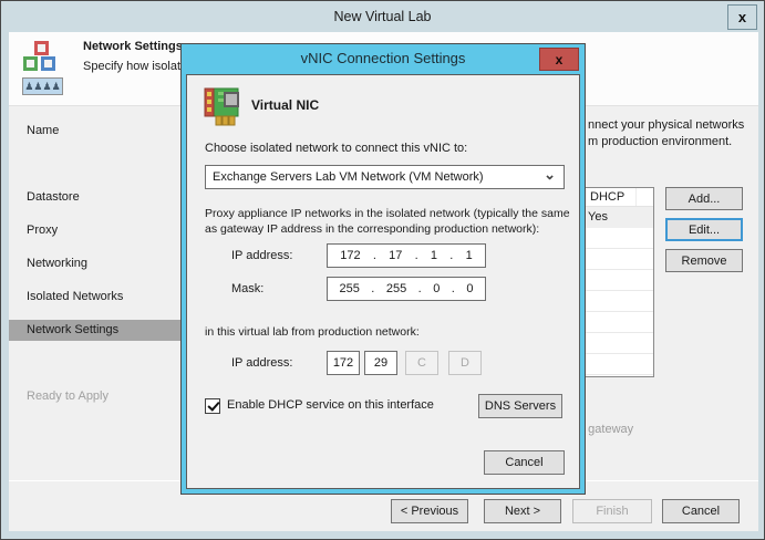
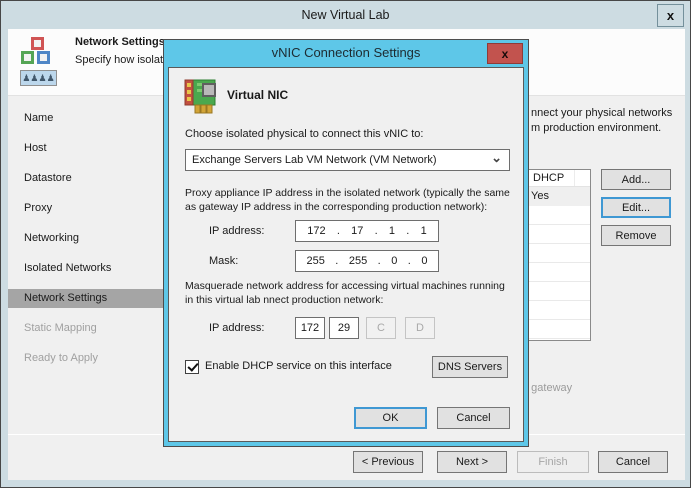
  New Virtual Lab
  x
  ♟♟♟♟
  Network Settings
  Specify how isolat
  Name
+ Host
  Datastore
  Proxy
  Networking
  Isolated Networks
  Network Settings
+ Static Mapping
  Ready to Apply
  nnect your physical networks
  m production environment.
  DHCP
  Yes
  Add...
  Edit...
  Remove
  gateway
  < Previous
  Next >
  Finish
  Cancel
  vNIC Connection Settings
  x
  Virtual NIC
- Choose isolated network to connect this vNIC to:
+ Choose isolated physical to connect this vNIC to:
  Exchange Servers Lab VM Network (VM Network)
  ⌄
- Proxy appliance IP networks in the isolated network (typically the same
+ Proxy appliance IP address in the isolated network (typically the same
  as gateway IP address in the corresponding production network):
  IP address:
  172
  .
  17
  .
  1
  .
  1
  Mask:
  255
  .
  255
  .
  0
  .
  0
+ Masquerade network address for accessing virtual machines running
- in this virtual lab from production network:
+ in this virtual lab nnect production network:
  IP address:
  172
  29
  C
  D
  Enable DHCP service on this interface
  DNS Servers
+ OK
  Cancel
